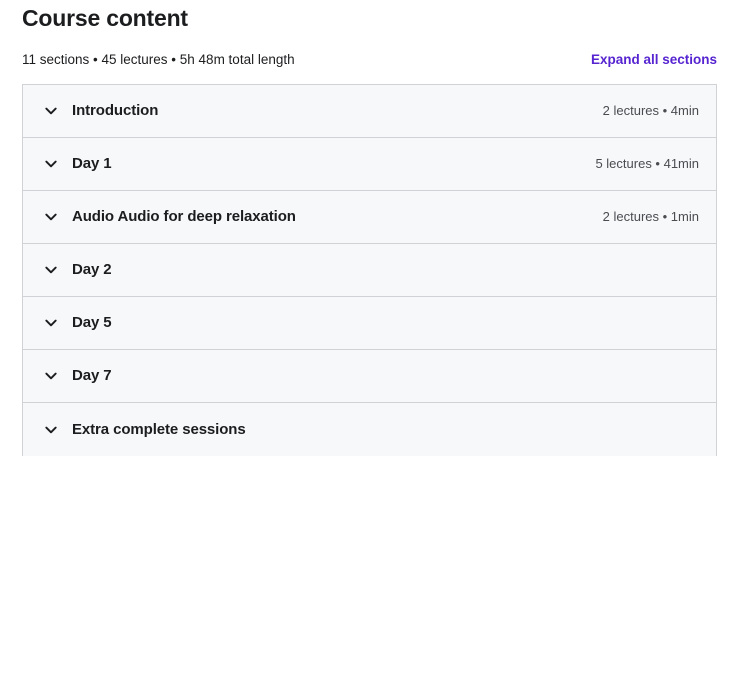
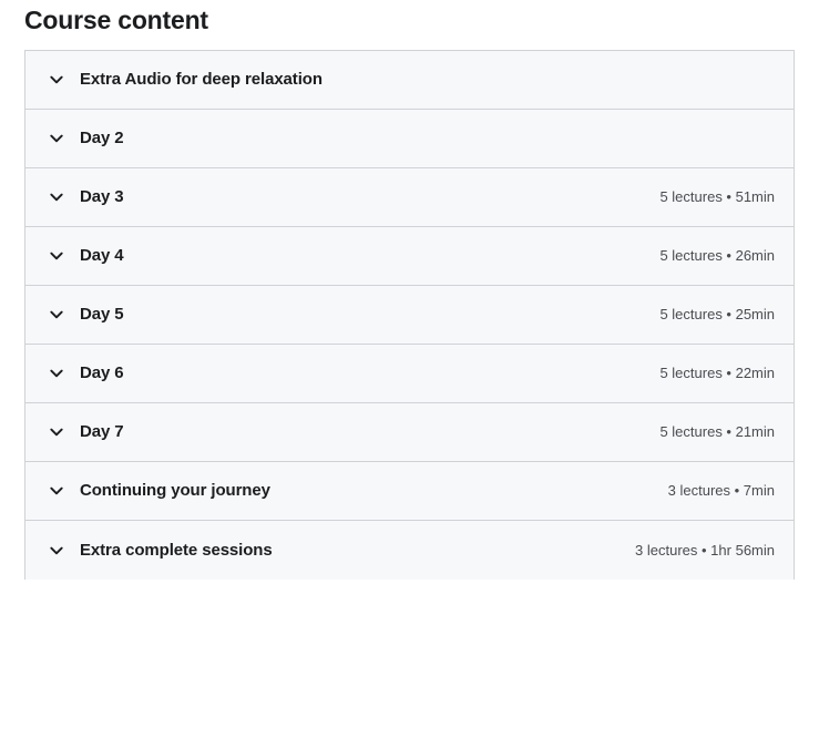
  Course content
- 11 sections • 45 lectures • 5h 48m total length
- Expand all sections
- Introduction
- 2 lectures • 4min
- Day 1
- 5 lectures • 41min
- Audio Audio for deep relaxation
+ Extra Audio for deep relaxation
- 2 lectures • 1min
  Day 2
+ Day 3
+ 5 lectures • 51min
+ Day 4
+ 5 lectures • 26min
  Day 5
+ 5 lectures • 25min
+ Day 6
+ 5 lectures • 22min
  Day 7
+ 5 lectures • 21min
+ Continuing your journey
+ 3 lectures • 7min
  Extra complete sessions
+ 3 lectures • 1hr 56min
